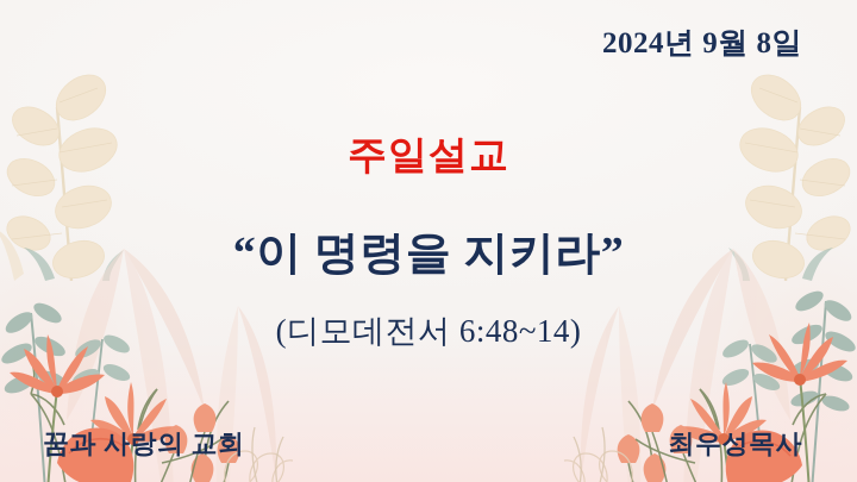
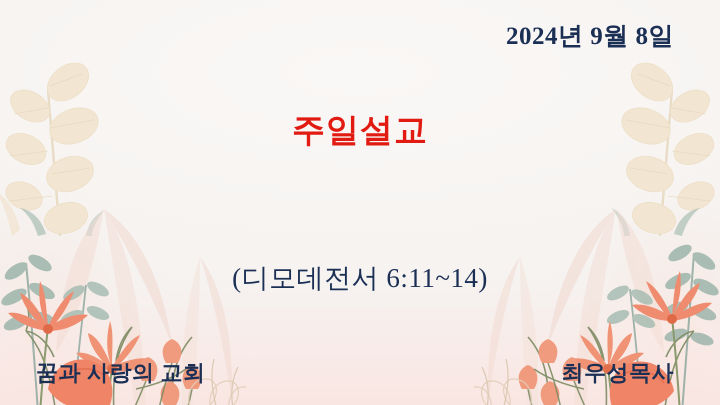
  2024년 9월 8일
  주일설교
- “이 명령을 지키라”
- (디모데전서 6:48~14)
+ (디모데전서 6:11~14)
  꿈과 사랑의 교회
  최우성목사
